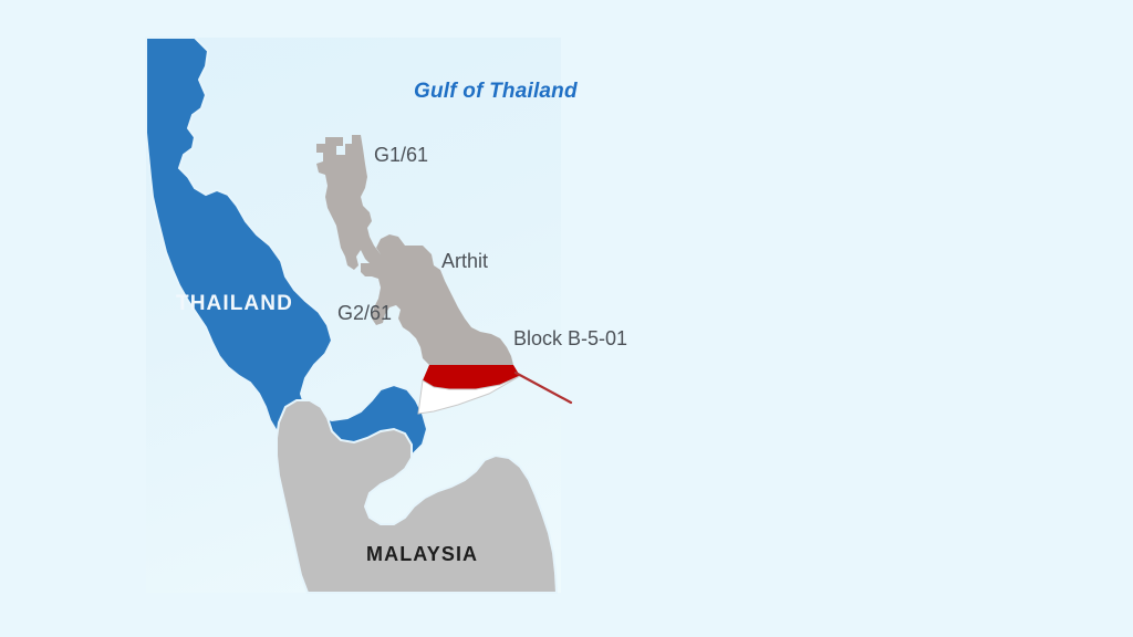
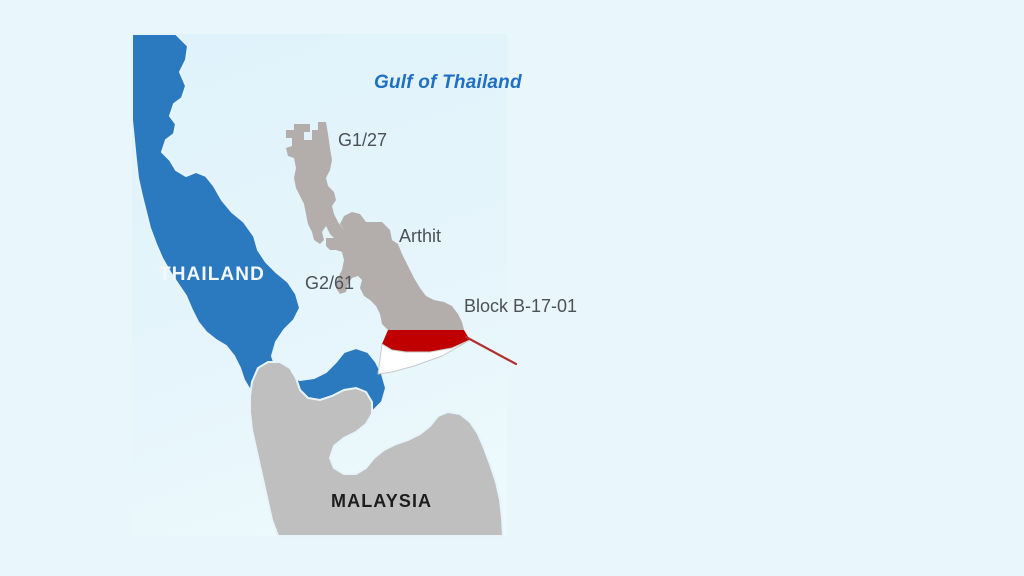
  Gulf of Thailand
- G1/61
+ G1/27
  Arthit
  G2/61
- Block B-5-01
+ Block B-17-01
  THAILAND
  MALAYSIA
